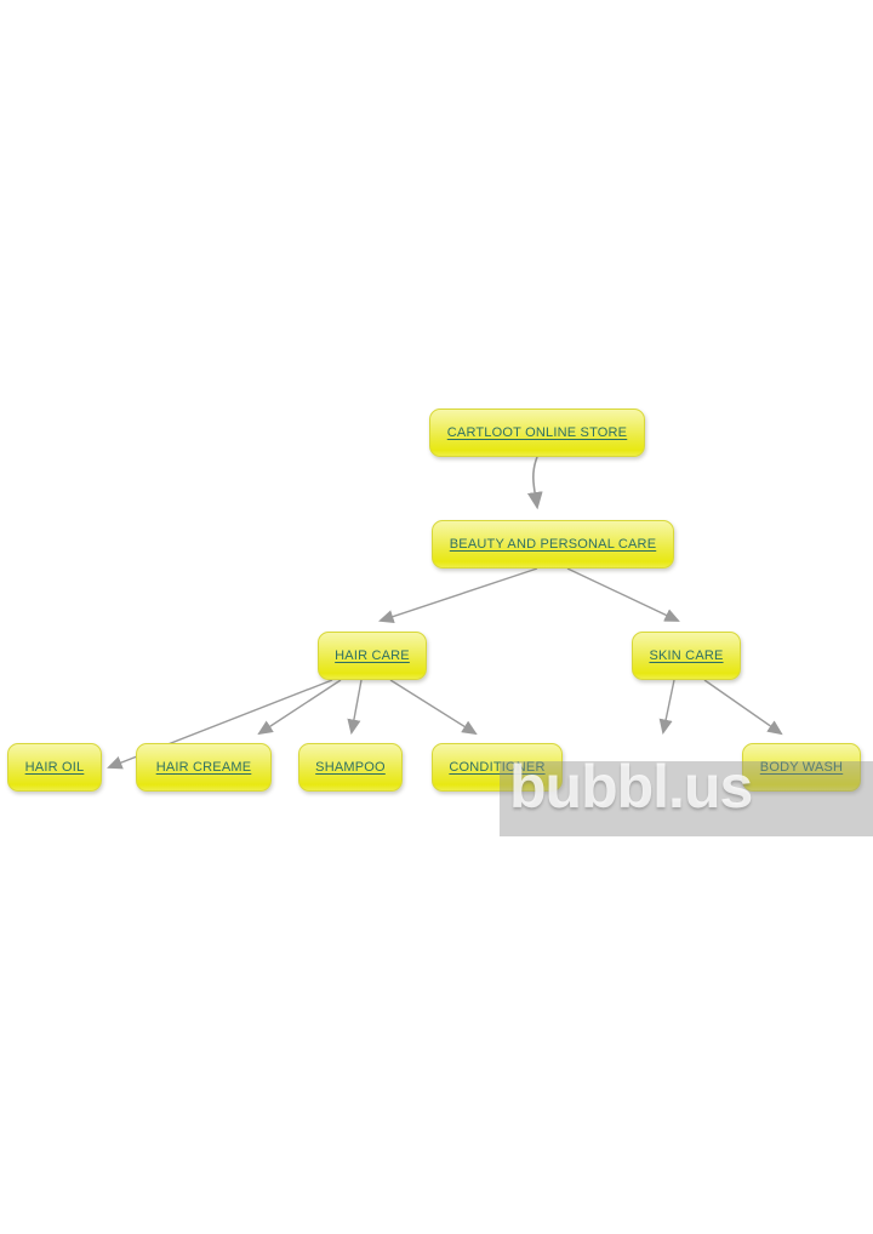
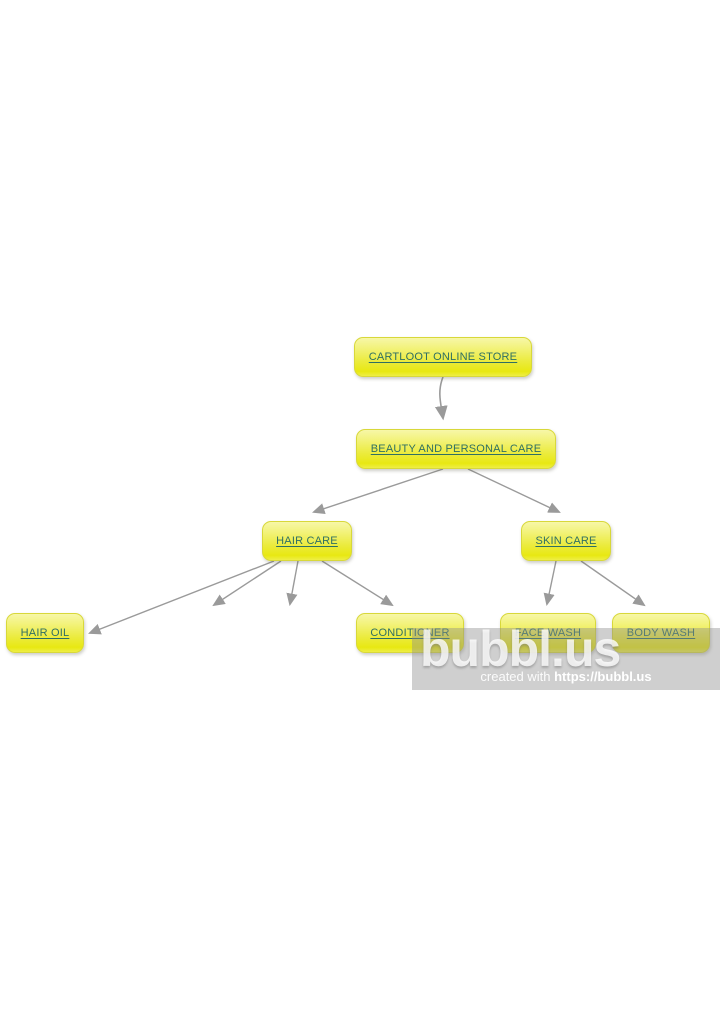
  CARTLOOT ONLINE STORE
  BEAUTY AND PERSONAL CARE
  HAIR CARE
  SKIN CARE
  HAIR OIL
- HAIR CREAME
- SHAMPOO
  CONDITIONER
+ FACE WASH
  BODY WASH
  bubbl.us
+ created with https://bubbl.us
